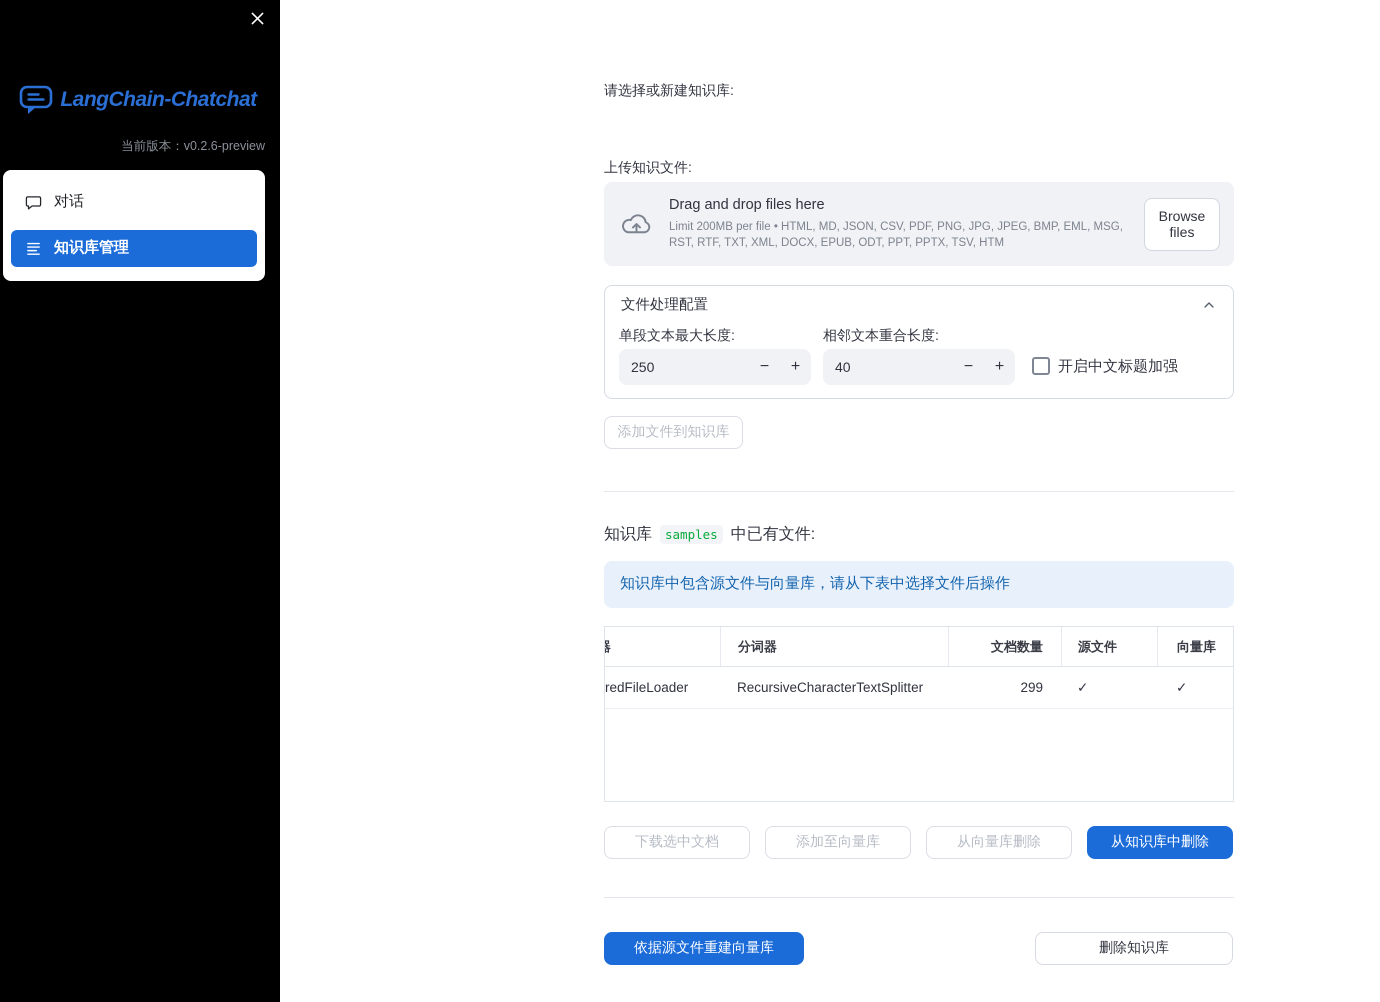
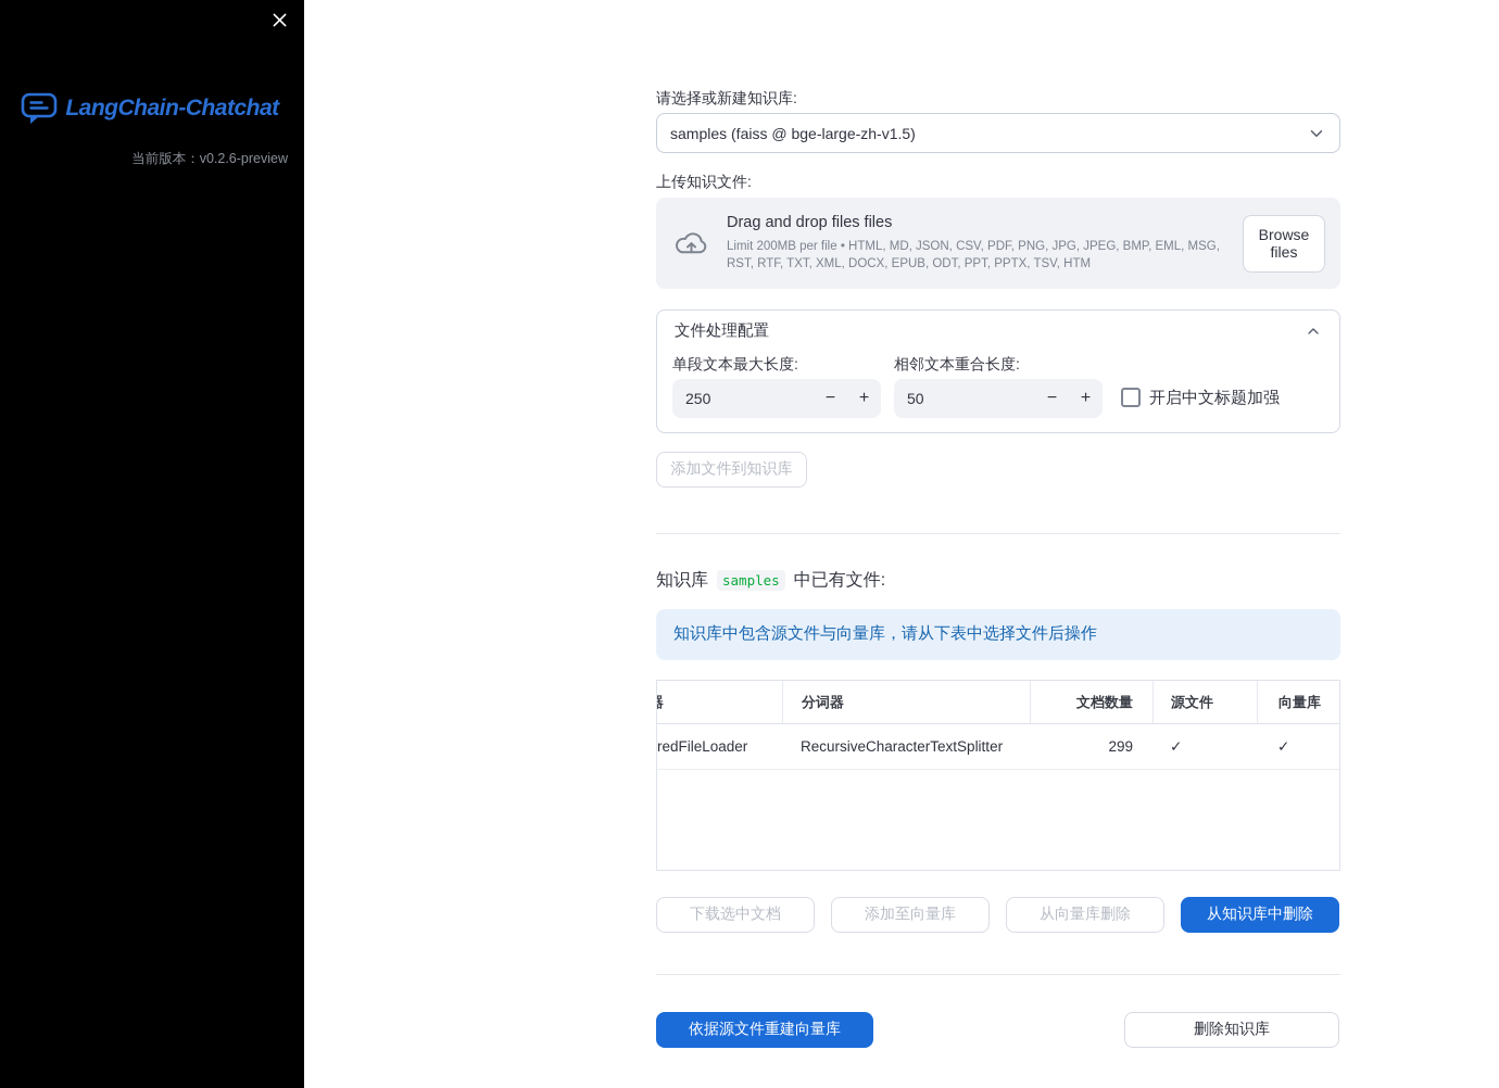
  LangChain-Chatchat
  当前版本：v0.2.6-preview
- 对话
- 知识库管理
  请选择或新建知识库:
+ samples (faiss @ bge-large-zh-v1.5)
  上传知识文件:
- Drag and drop files here
+ Drag and drop files files
  Limit 200MB per file • HTML, MD, JSON, CSV, PDF, PNG, JPG, JPEG, BMP, EML, MSG, RST, RTF, TXT, XML, DOCX, EPUB, ODT, PPT, PPTX, TSV, HTM
  Browse files
  文件处理配置
  单段文本最大长度:
  250
  −
  +
  相邻文本重合长度:
- 40
+ 50
  −
  +
  开启中文标题加强
  添加文件到知识库
  知识库
  samples
  中已有文件:
  知识库中包含源文件与向量库，请从下表中选择文件后操作
  器
  分词器
  文档数量
  源文件
  向量库
  redFileLoader
  RecursiveCharacterTextSplitter
  299
  ✓
  ✓
  下载选中文档
  添加至向量库
  从向量库删除
  从知识库中删除
  依据源文件重建向量库
  删除知识库
